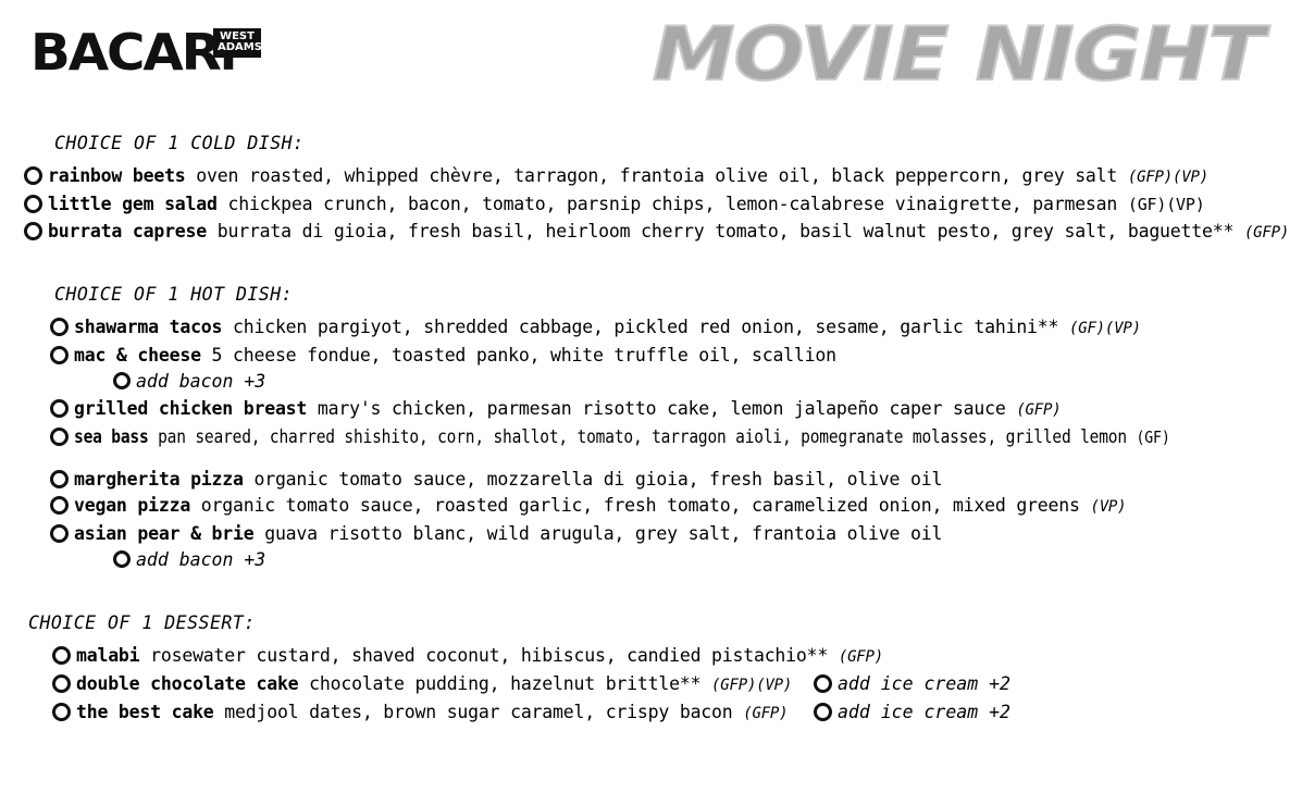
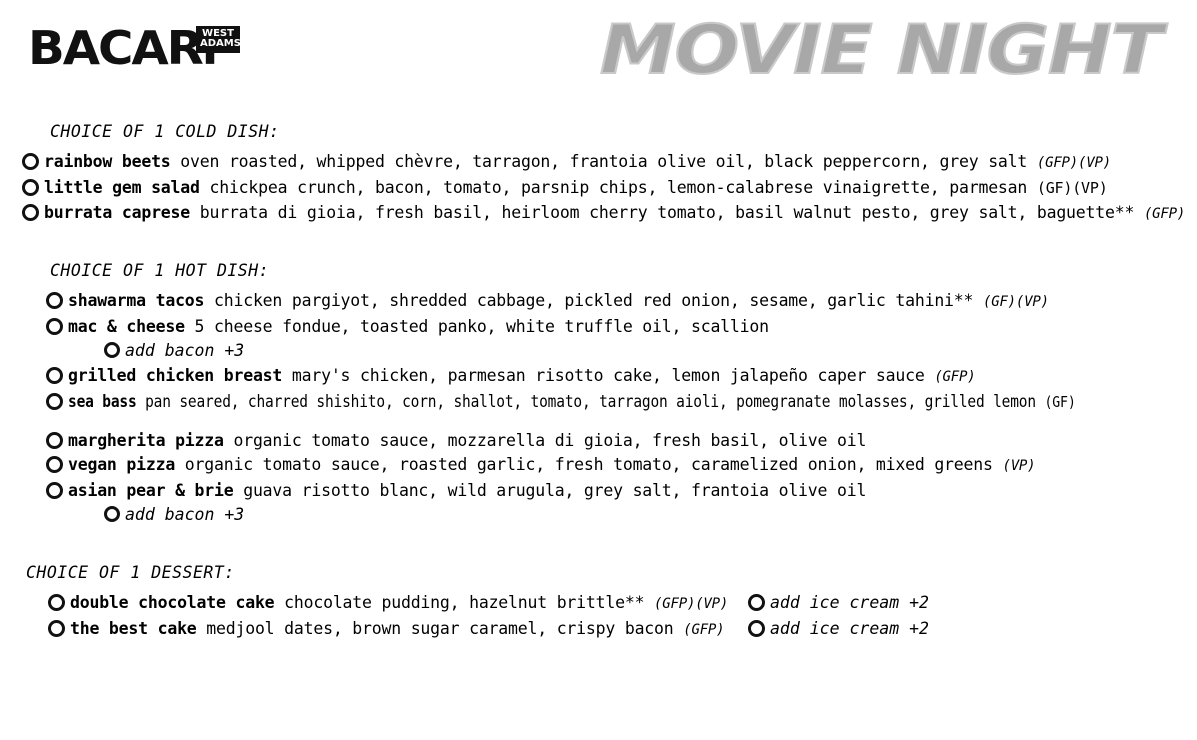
  BACAR
  WEST
  ADAMS
  MOVIE NIGHT
  CHOICE OF 1 COLD DISH:
  rainbow beets oven roasted, whipped chèvre, tarragon, frantoia olive oil, black peppercorn, grey salt (GFP)(VP)
  little gem salad chickpea crunch, bacon, tomato, parsnip chips, lemon-calabrese vinaigrette, parmesan (GF)(VP)
  burrata caprese burrata di gioia, fresh basil, heirloom cherry tomato, basil walnut pesto, grey salt, baguette** (GFP)
  CHOICE OF 1 HOT DISH:
  shawarma tacos chicken pargiyot, shredded cabbage, pickled red onion, sesame, garlic tahini** (GF)(VP)
  mac & cheese 5 cheese fondue, toasted panko, white truffle oil, scallion
  add bacon +3
  grilled chicken breast mary's chicken, parmesan risotto cake, lemon jalapeño caper sauce (GFP)
  sea bass pan seared, charred shishito, corn, shallot, tomato, tarragon aioli, pomegranate molasses, grilled lemon (GF)
  margherita pizza organic tomato sauce, mozzarella di gioia, fresh basil, olive oil
  vegan pizza organic tomato sauce, roasted garlic, fresh tomato, caramelized onion, mixed greens (VP)
  asian pear & brie guava risotto blanc, wild arugula, grey salt, frantoia olive oil
  add bacon +3
  CHOICE OF 1 DESSERT:
- malabi rosewater custard, shaved coconut, hibiscus, candied pistachio** (GFP)
  double chocolate cake chocolate pudding, hazelnut brittle** (GFP)(VP)
  add ice cream +2
  the best cake medjool dates, brown sugar caramel, crispy bacon (GFP)
  add ice cream +2
